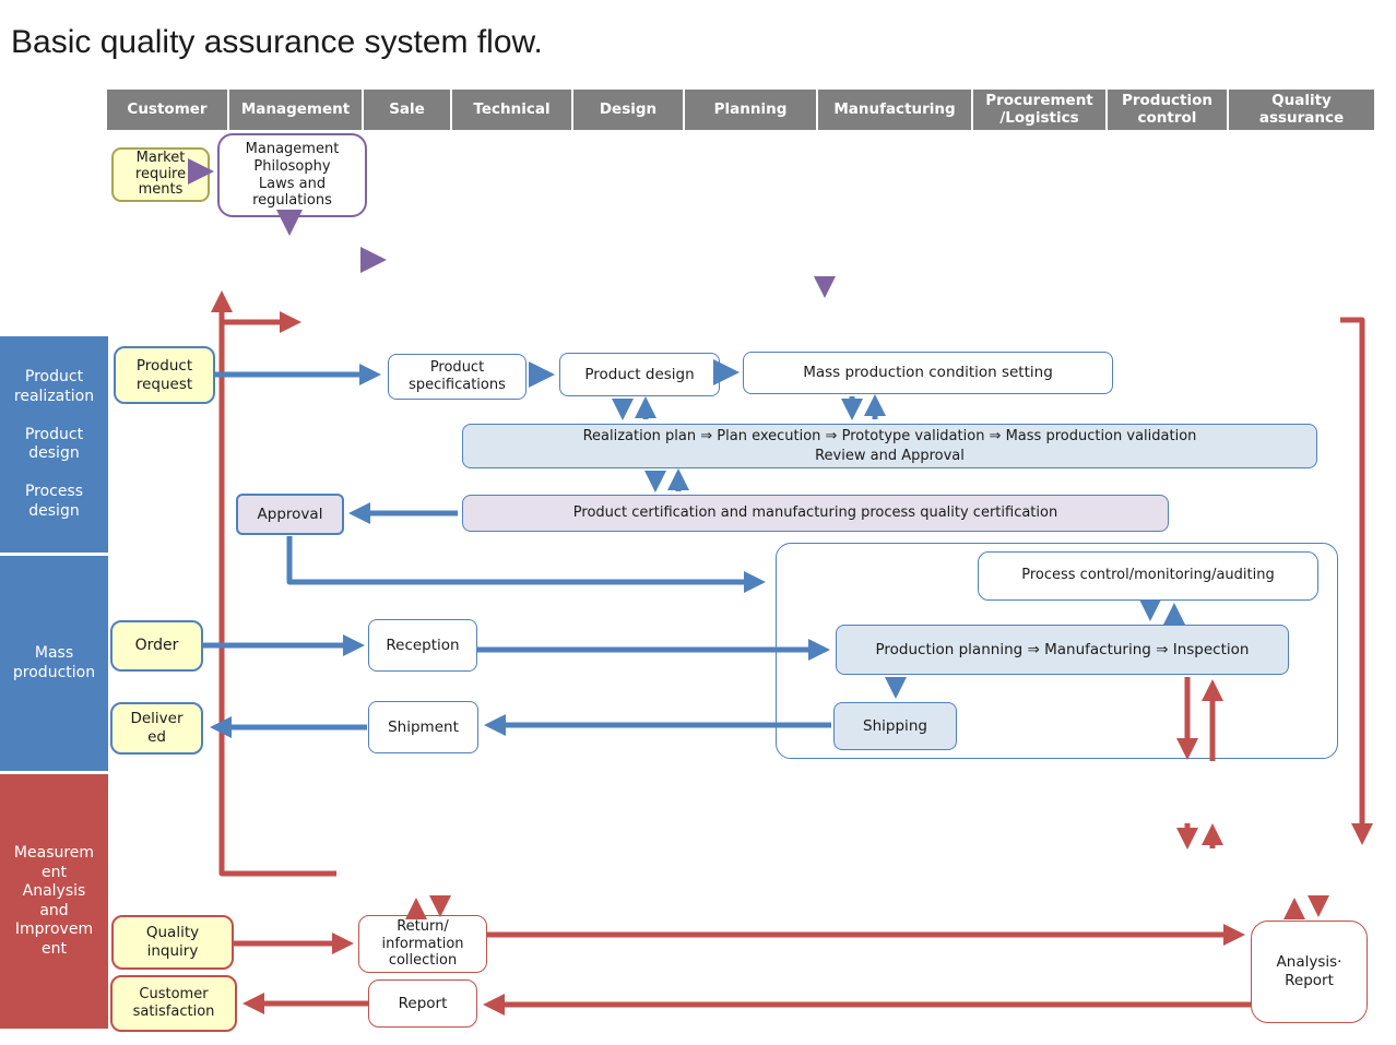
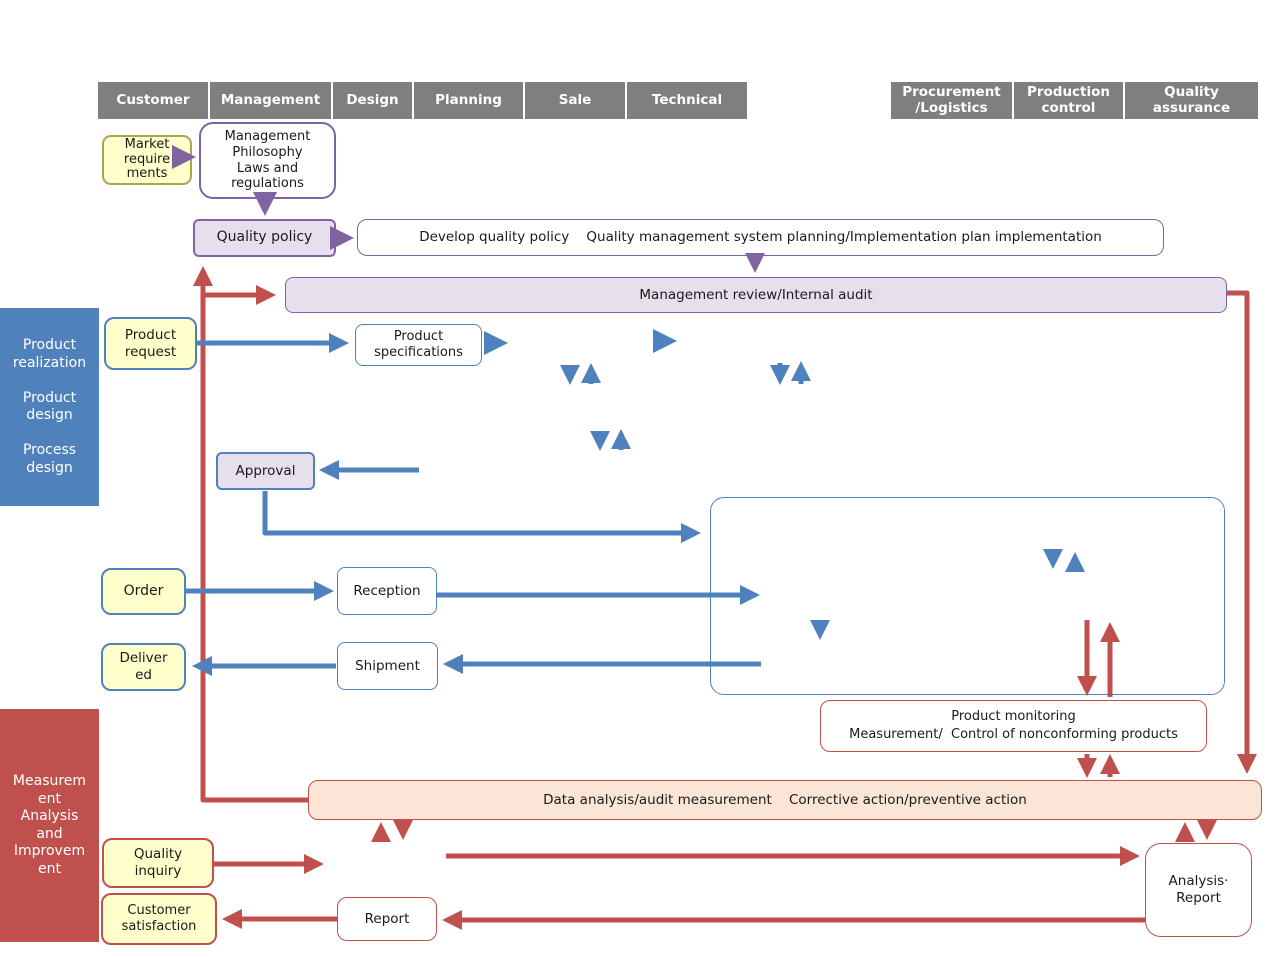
- Basic quality assurance system flow.
  Customer
  Management
- Sale
+ Design
- Technical
+ Planning
- Design
+ Sale
- Planning
+ Technical
- Manufacturing
  Procurement
  /Logistics
  Production
  control
  Quality
  assurance
  Product
  realization
  Product
  design
  Process
  design
- Mass
- production
  Measurem
  ent
  Analysis
  and
  Improvem
  ent
  Market
  require
  ments
  Management
  Philosophy
  Laws and
  regulations
+ Quality policy
+ Develop quality policy Quality management system planning/Implementation plan implementation
+ Management review/Internal audit
  Product
  request
  Product
  specifications
- Product design
- Mass production condition setting
- Realization plan ⇒ Plan execution ⇒ Prototype validation ⇒ Mass production validation
- Review and Approval
- Product certification and manufacturing process quality certification
  Approval
- Process control/monitoring/auditing
- Production planning ⇒ Manufacturing ⇒ Inspection
- Shipping
  Order
  Reception
  Shipment
  Deliver
  ed
+ Product monitoring
+ Measurement/ Control of nonconforming products
+ Data analysis/audit measurement Corrective action/preventive action
  Quality
  inquiry
- Return/
- information
- collection
  Customer
  satisfaction
  Report
  Analysis·
  Report
